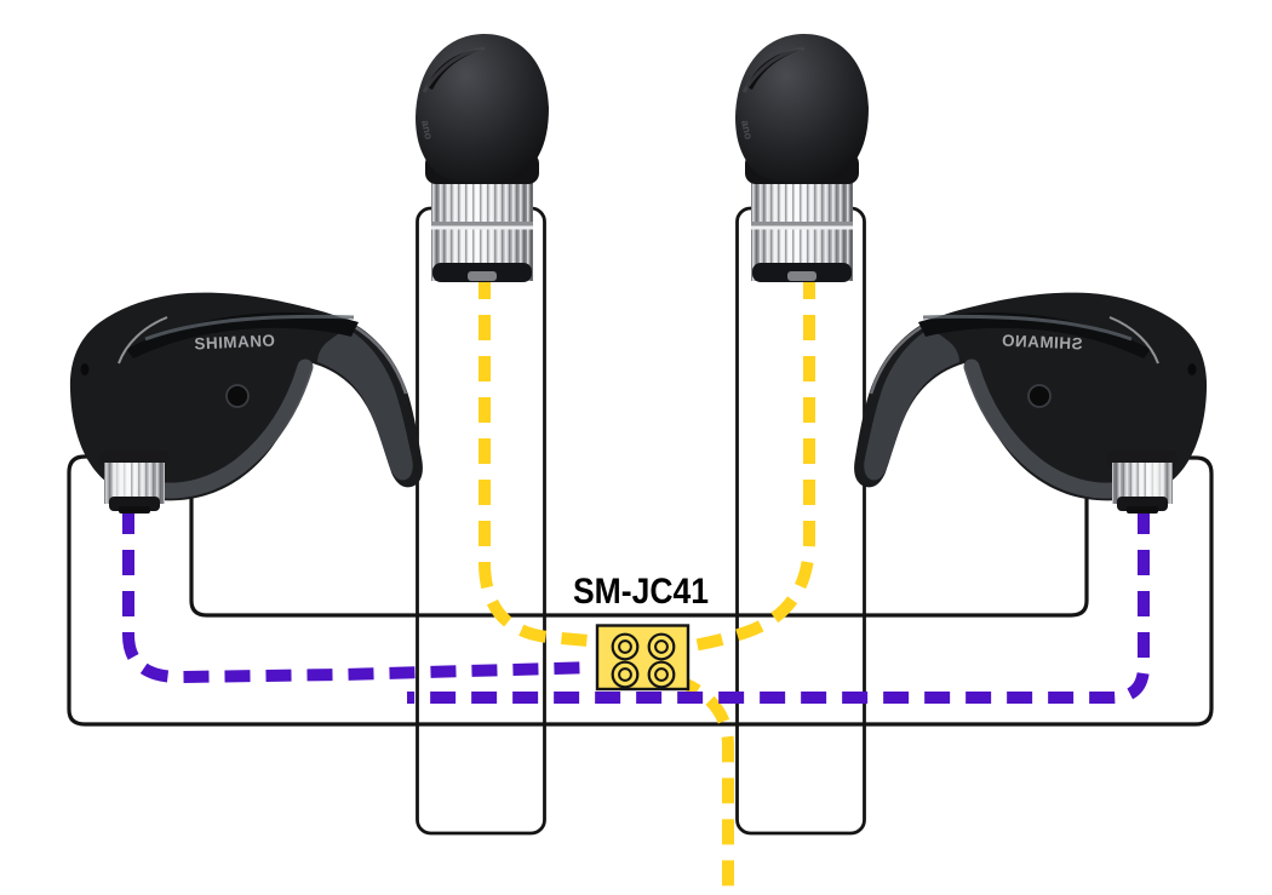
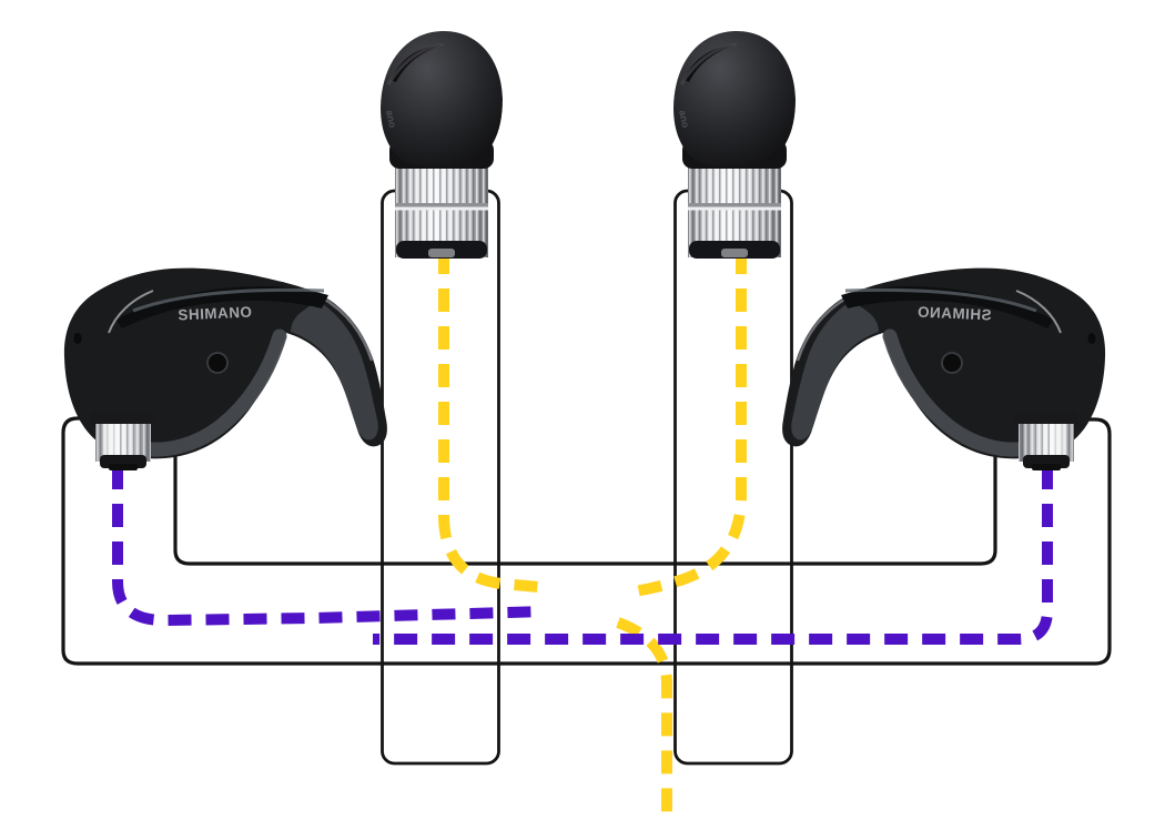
- SM-JC41
